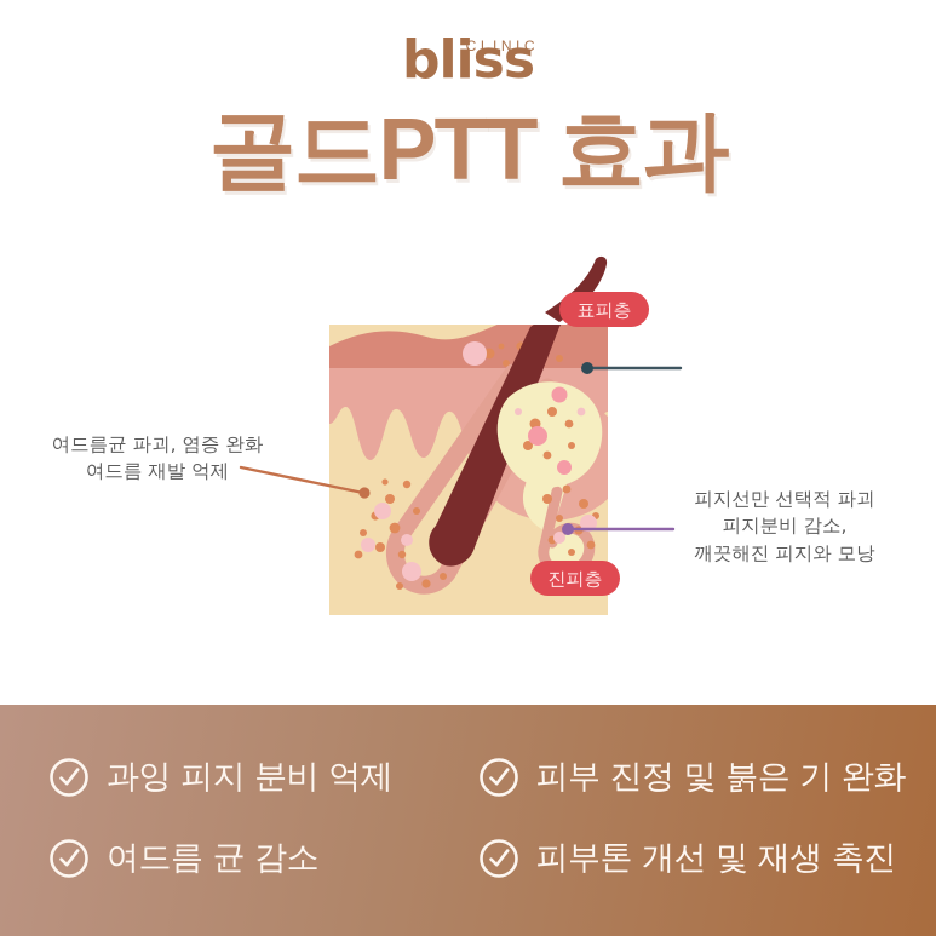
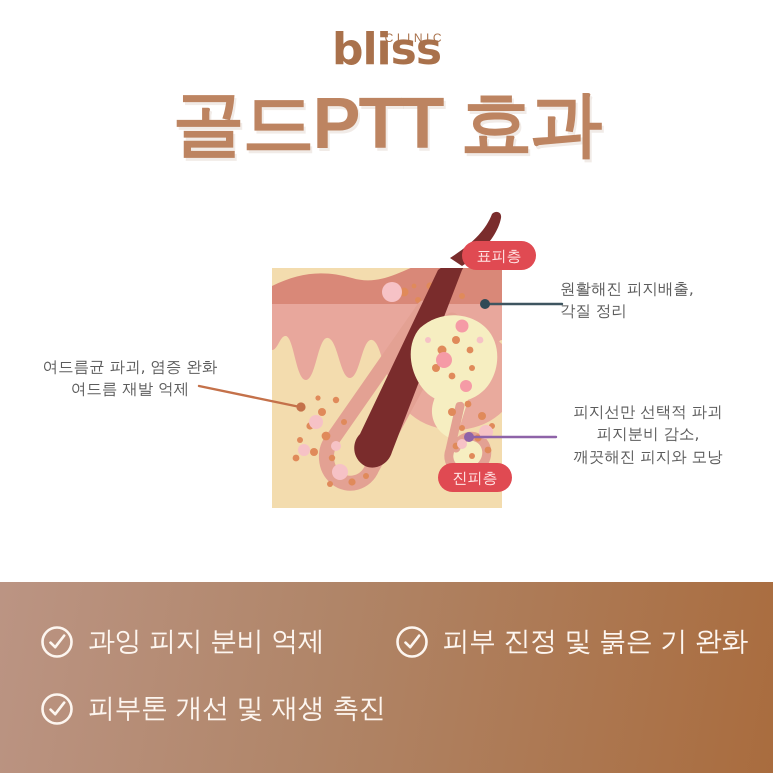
  bliss
  CLINIC
  골드PTT 효과
  표피층
  진피층
  여드름균 파괴, 염증 완화
  여드름 재발 억제
+ 원활해진 피지배출,
+ 각질 정리
  피지선만 선택적 파괴
  피지분비 감소,
  깨끗해진 피지와 모낭
  과잉 피지 분비 억제
  피부 진정 및 붉은 기 완화
- 여드름 균 감소
  피부톤 개선 및 재생 촉진
